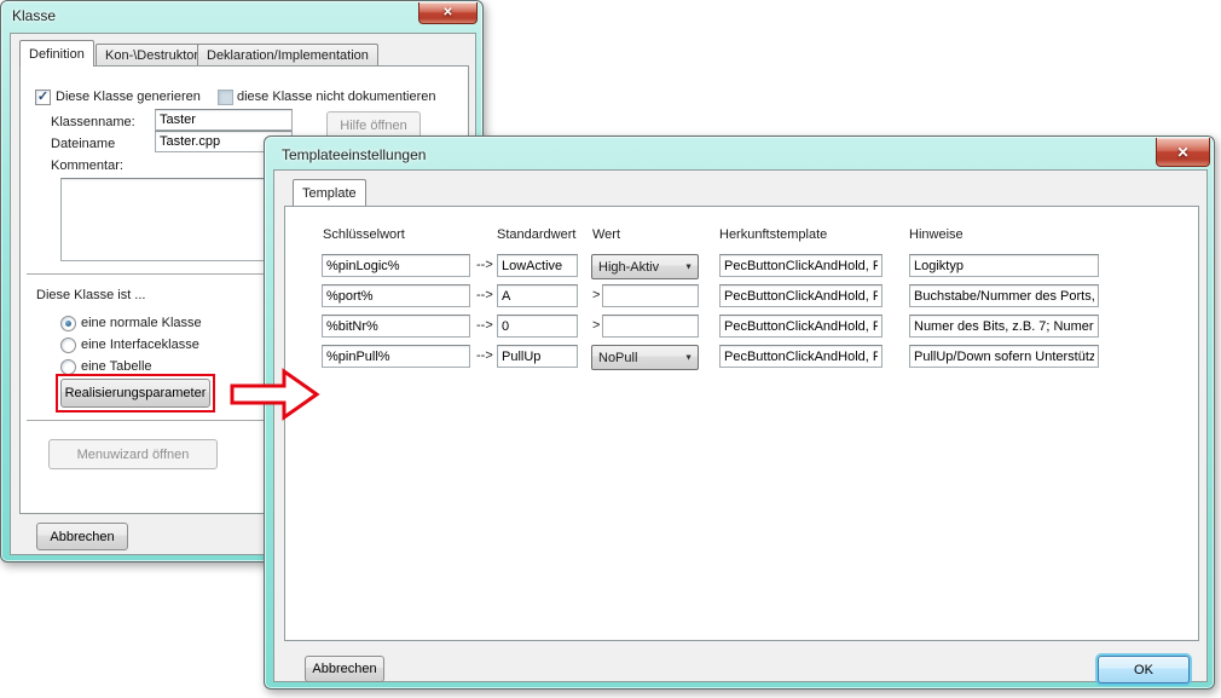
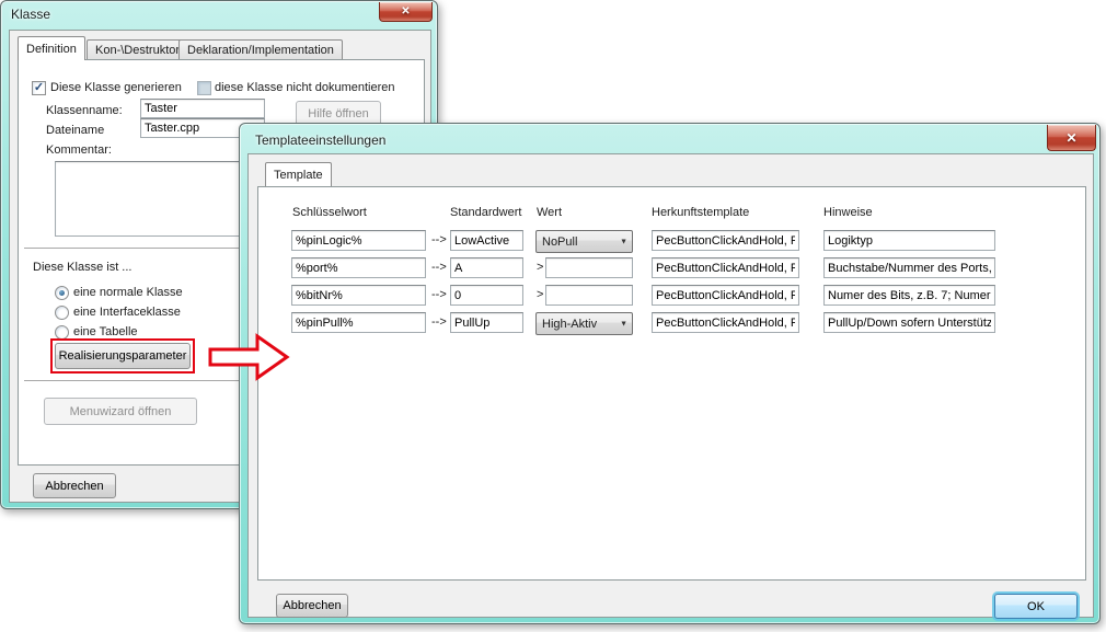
  Klasse
  ✕
  Definition
  Kon-\Destrukto
  Deklaration/Implementation
  ✓
  Diese Klasse generieren
  diese Klasse nicht dokumentieren
  Klassenname:
  Taster
  Hilfe öffnen
  Dateiname
  Taster.cpp
  Kommentar:
  Diese Klasse ist ...
  eine normale Klasse
  eine Interfaceklasse
  eine Tabelle
  Realisierungsparameter
  Menuwizard öffnen
  Abbrechen
  Templateeinstellungen
  ✕
  Template
  Schlüsselwort
  Standardwert
  Wert
  Herkunftstemplate
  Hinweise
  %pinLogic%
  -->
  LowActive
- High-Aktiv
+ NoPull
  PecButtonClickAndHold, P
  Logiktyp
  %port%
  -->
  A
  >
  PecButtonClickAndHold, P
  Buchstabe/Nummer des Ports,
  %bitNr%
  -->
  0
  >
  PecButtonClickAndHold, P
  Numer des Bits, z.B. 7; Numer
  %pinPull%
  -->
  PullUp
- NoPull
+ High-Aktiv
  PecButtonClickAndHold, P
  PullUp/Down sofern Unterstütz
  Abbrechen
  OK
